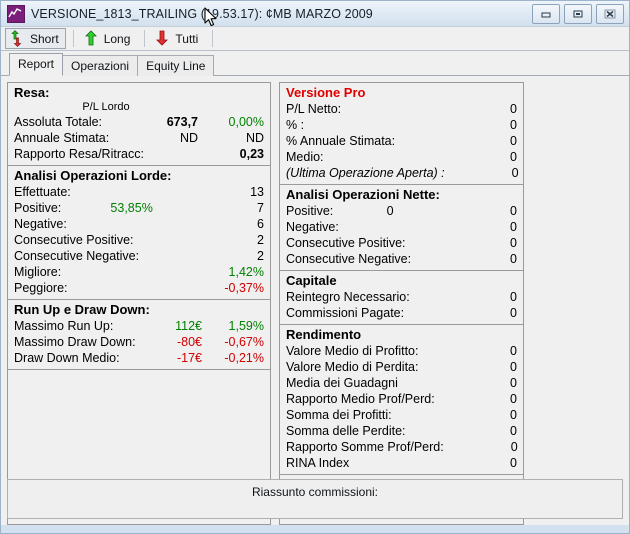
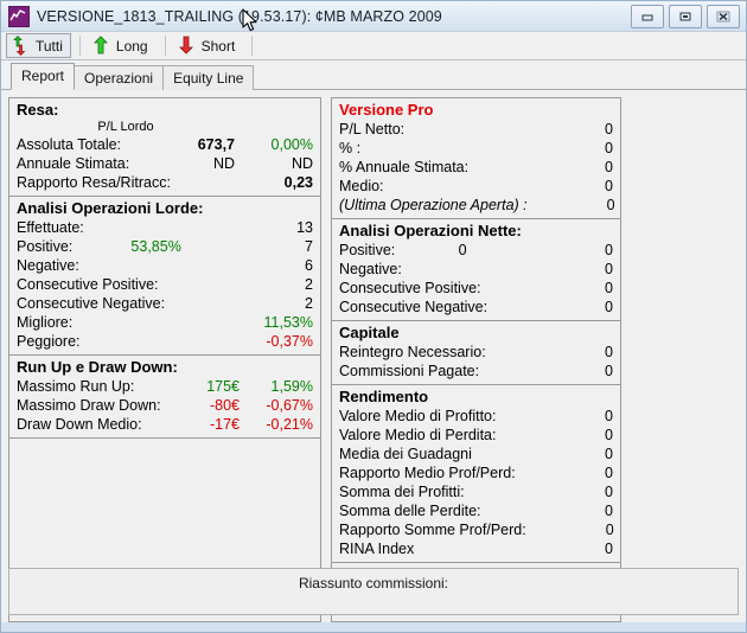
  VERSIONE_1813_TRAILING (9.53.17): ¢MB MARZO 2009
- Short
+ Tutti
  Long
- Tutti
+ Short
  Report
  Operazioni
  Equity Line
  Resa:
  P/L Lordo
  Assoluta Totale:
  673,7
  0,00%
  Annuale Stimata:
  ND
  ND
  Rapporto Resa/Ritracc:
  0,23
  Analisi Operazioni Lorde:
  Effettuate:
  13
  Positive:
  53,85%
  7
  Negative:
  6
  Consecutive Positive:
  2
  Consecutive Negative:
  2
  Migliore:
- 1,42%
+ 11,53%
  Peggiore:
  -0,37%
  Run Up e Draw Down:
  Massimo Run Up:
- 112€
+ 175€
  1,59%
  Massimo Draw Down:
  -80€
  -0,67%
  Draw Down Medio:
  -17€
  -0,21%
  Versione Pro
  P/L Netto:
  0
  % :
  0
  % Annuale Stimata:
  0
  Medio:
  0
  (Ultima Operazione Aperta) :
  0
  Analisi Operazioni Nette:
  Positive:
  0
  0
  Negative:
  0
  Consecutive Positive:
  0
  Consecutive Negative:
  0
  Capitale
  Reintegro Necessario:
  0
  Commissioni Pagate:
  0
  Rendimento
  Valore Medio di Profitto:
  0
  Valore Medio di Perdita:
  0
  Media dei Guadagni
  0
  Rapporto Medio Prof/Perd:
  0
  Somma dei Profitti:
  0
  Somma delle Perdite:
  0
  Rapporto Somme Prof/Perd:
  0
  RINA Index
  0
  Riassunto commissioni:
